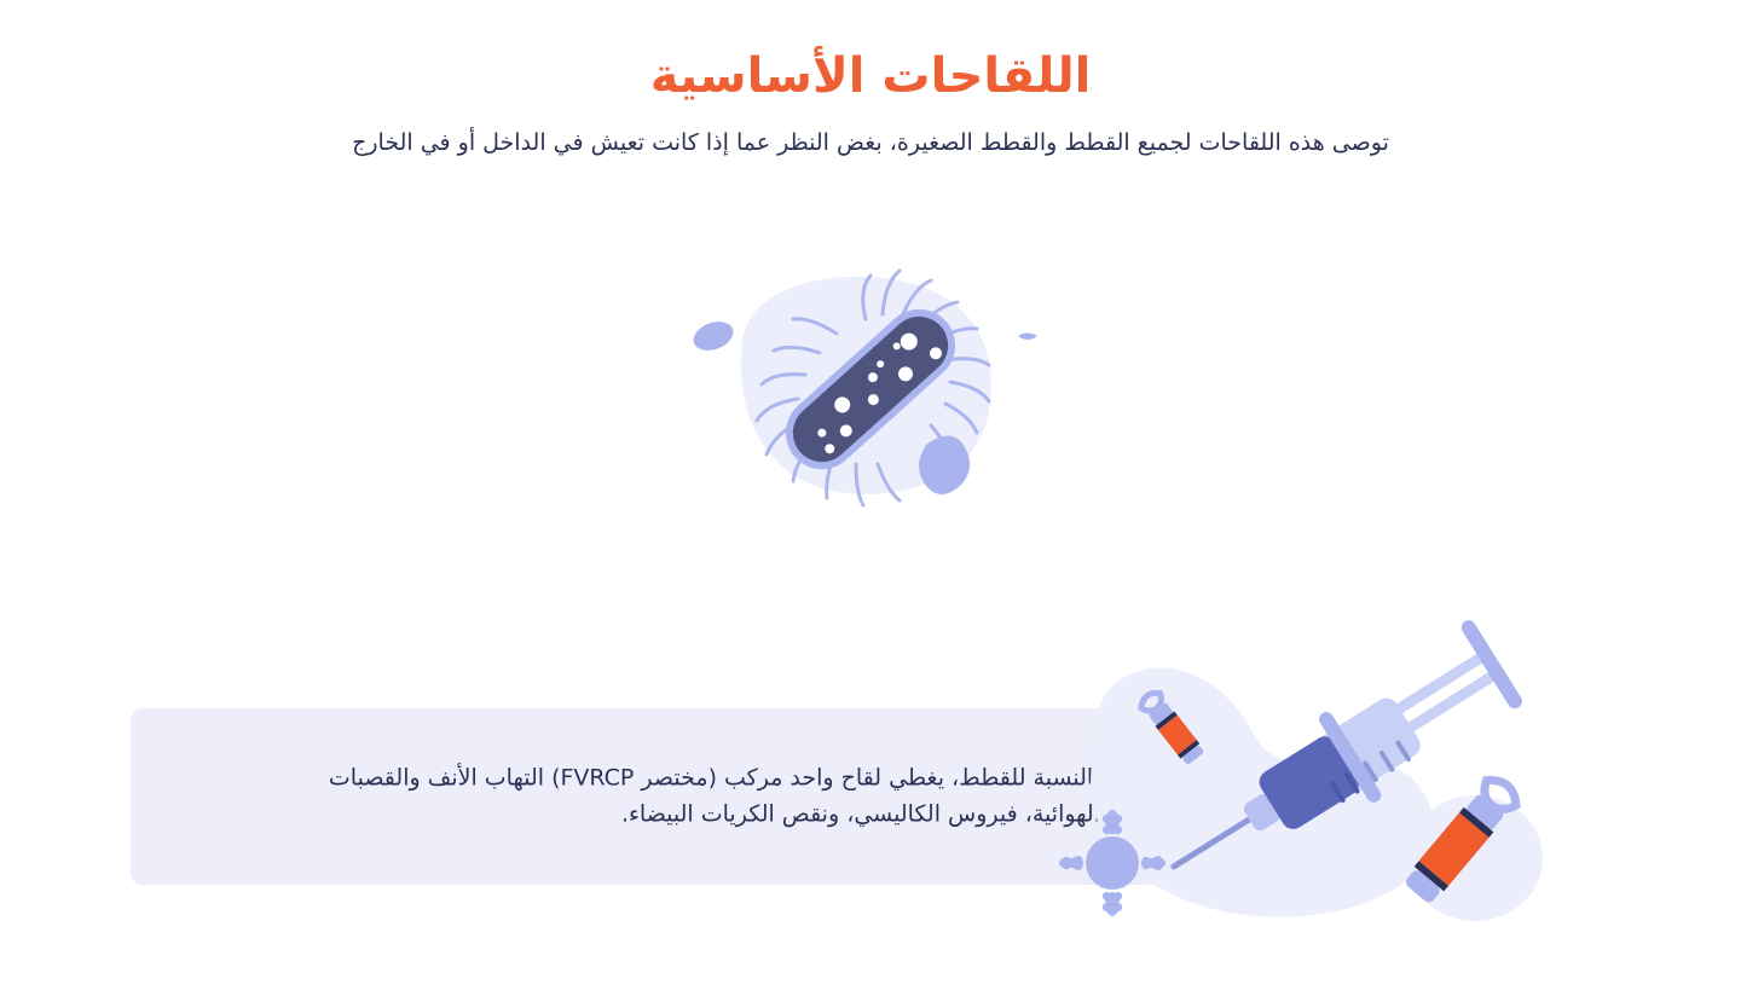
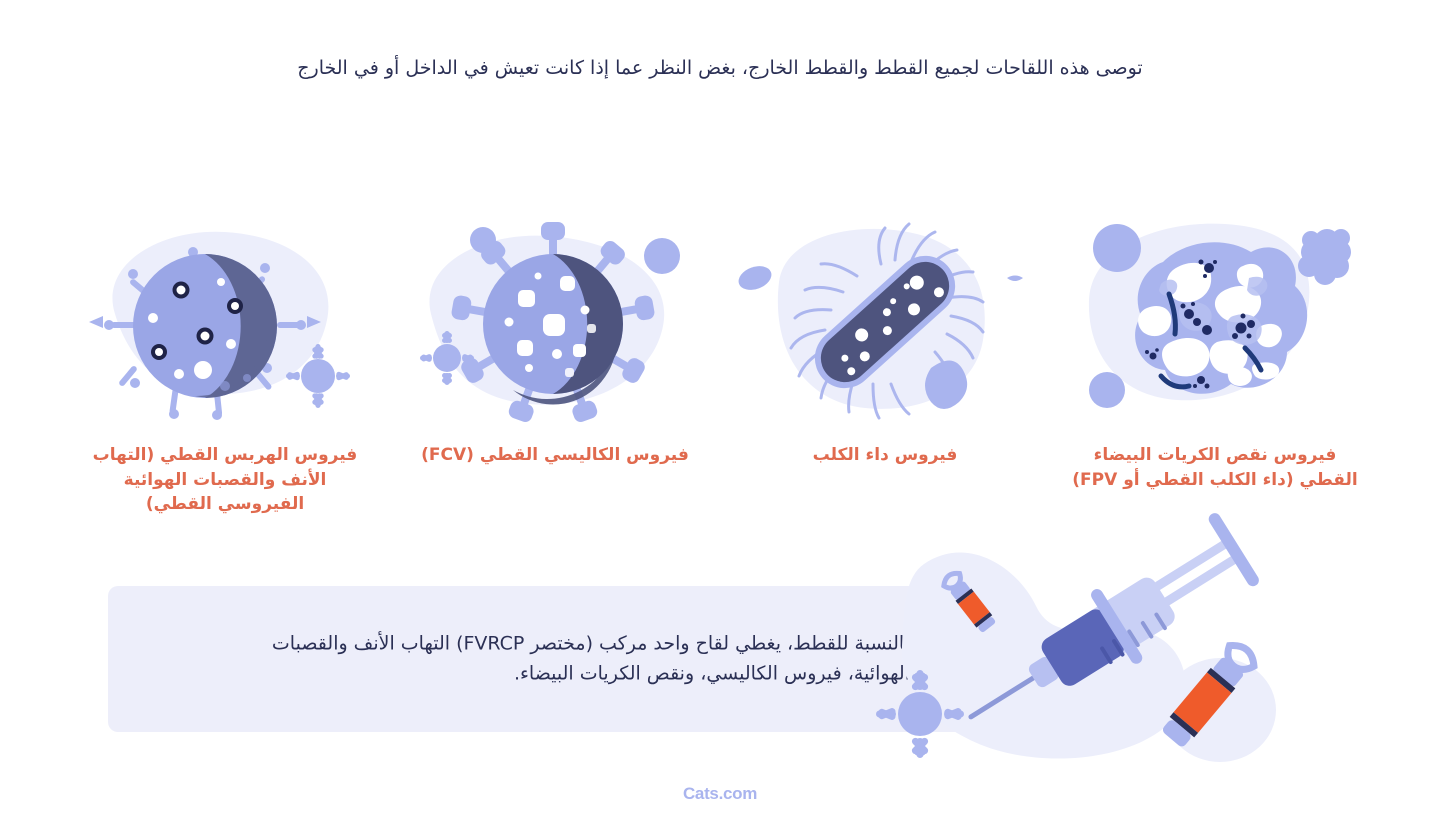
- اللقاحات الأساسية
- توصى هذه اللقاحات لجميع القطط والقطط الصغيرة، بغض النظر عما إذا كانت تعيش في الداخل أو في الخارج
+ توصى هذه اللقاحات لجميع القطط والقطط الخارج، بغض النظر عما إذا كانت تعيش في الداخل أو في الخارج
+ فيروس الهربس القطي (التهاب الأنف والقصبات الهوائية الفيروسي القطي)
+ فيروس الكاليسي القطي (FCV)
+ فيروس داء الكلب
+ فيروس نقص الكريات البيضاء القطي (داء الكلب القطي أو FPV)
  النسبة للقطط، يغطي لقاح واحد مركب (مختصر FVRCP) التهاب الأنف والقصباتلهوائية، فيروس الكاليسي، ونقص الكريات البيضاء.
+ Cats.com
